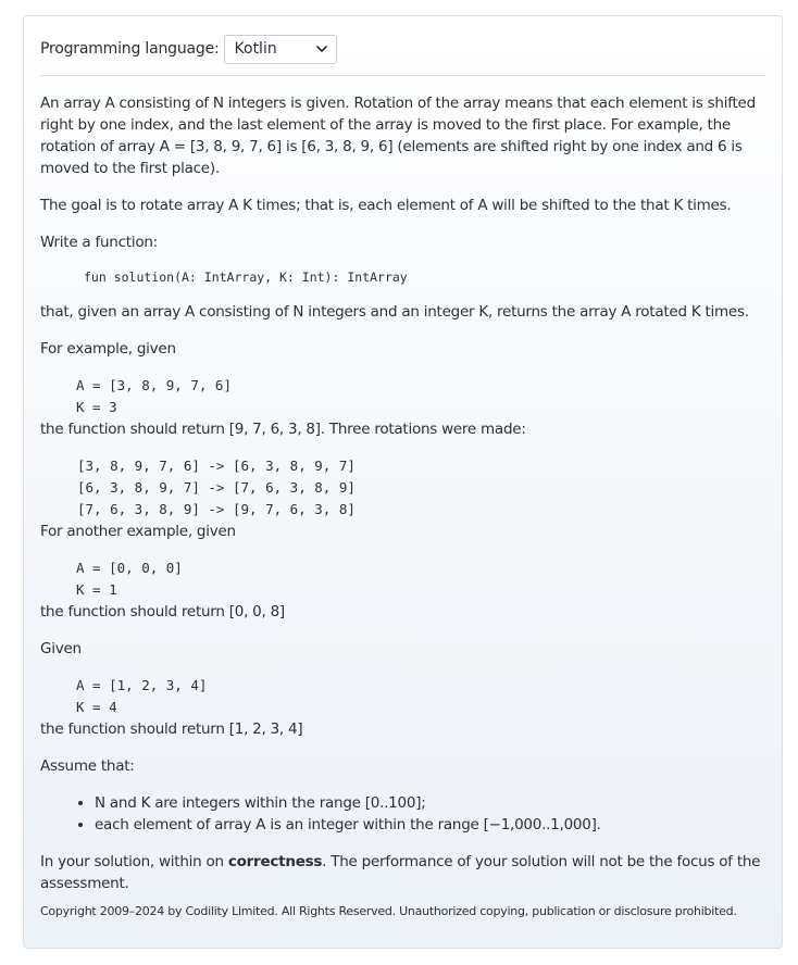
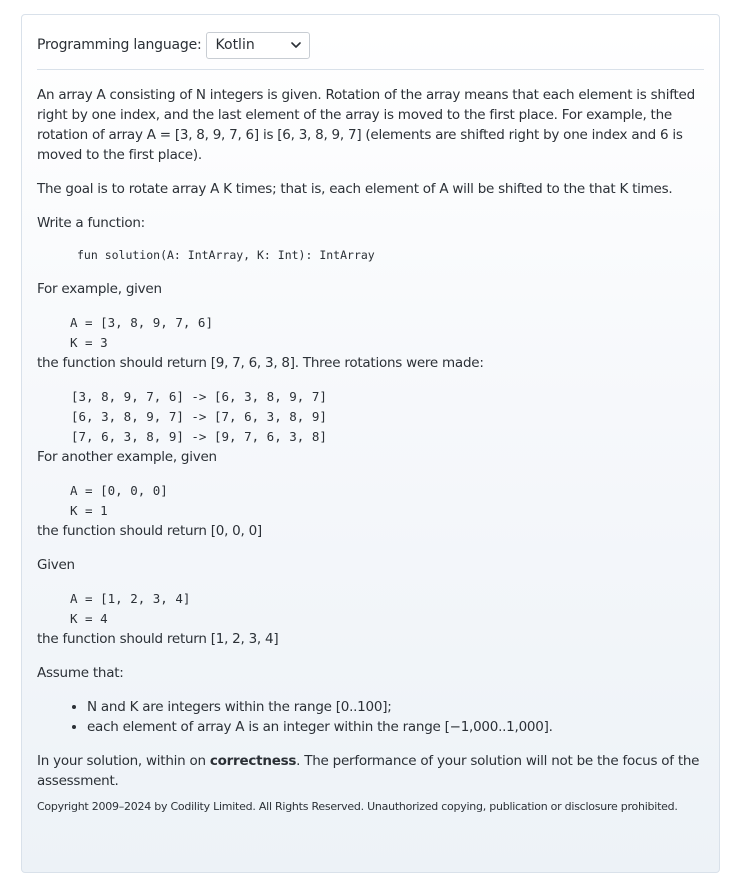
  Programming language:
  Kotlin
- An array A consisting of N integers is given. Rotation of the array means that each element is shifted right by one index, and the last element of the array is moved to the first place. For example, the rotation of array A = [3, 8, 9, 7, 6] is [6, 3, 8, 9, 6] (elements are shifted right by one index and 6 is moved to the first place).
+ An array A consisting of N integers is given. Rotation of the array means that each element is shifted right by one index, and the last element of the array is moved to the first place. For example, the rotation of array A = [3, 8, 9, 7, 6] is [6, 3, 8, 9, 7] (elements are shifted right by one index and 6 is moved to the first place).
  The goal is to rotate array A K times; that is, each element of A will be shifted to the that K times.
  Write a function:
  fun solution(A: IntArray, K: Int): IntArray
- that, given an array A consisting of N integers and an integer K, returns the array A rotated K times.
  For example, given
  A = [3, 8, 9, 7, 6]
  K = 3
  the function should return [9, 7, 6, 3, 8]. Three rotations were made:
  [3, 8, 9, 7, 6] -> [6, 3, 8, 9, 7]
  [6, 3, 8, 9, 7] -> [7, 6, 3, 8, 9]
  [7, 6, 3, 8, 9] -> [9, 7, 6, 3, 8]
  For another example, given
  A = [0, 0, 0]
  K = 1
- the function should return [0, 0, 8]
+ the function should return [0, 0, 0]
  Given
  A = [1, 2, 3, 4]
  K = 4
  the function should return [1, 2, 3, 4]
  Assume that:
  N and K are integers within the range [0..100];
  each element of array A is an integer within the range [−1,000..1,000].
  In your solution, within on correctness. The performance of your solution will not be the focus of the assessment.
  Copyright 2009–2024 by Codility Limited. All Rights Reserved. Unauthorized copying, publication or disclosure prohibited.
